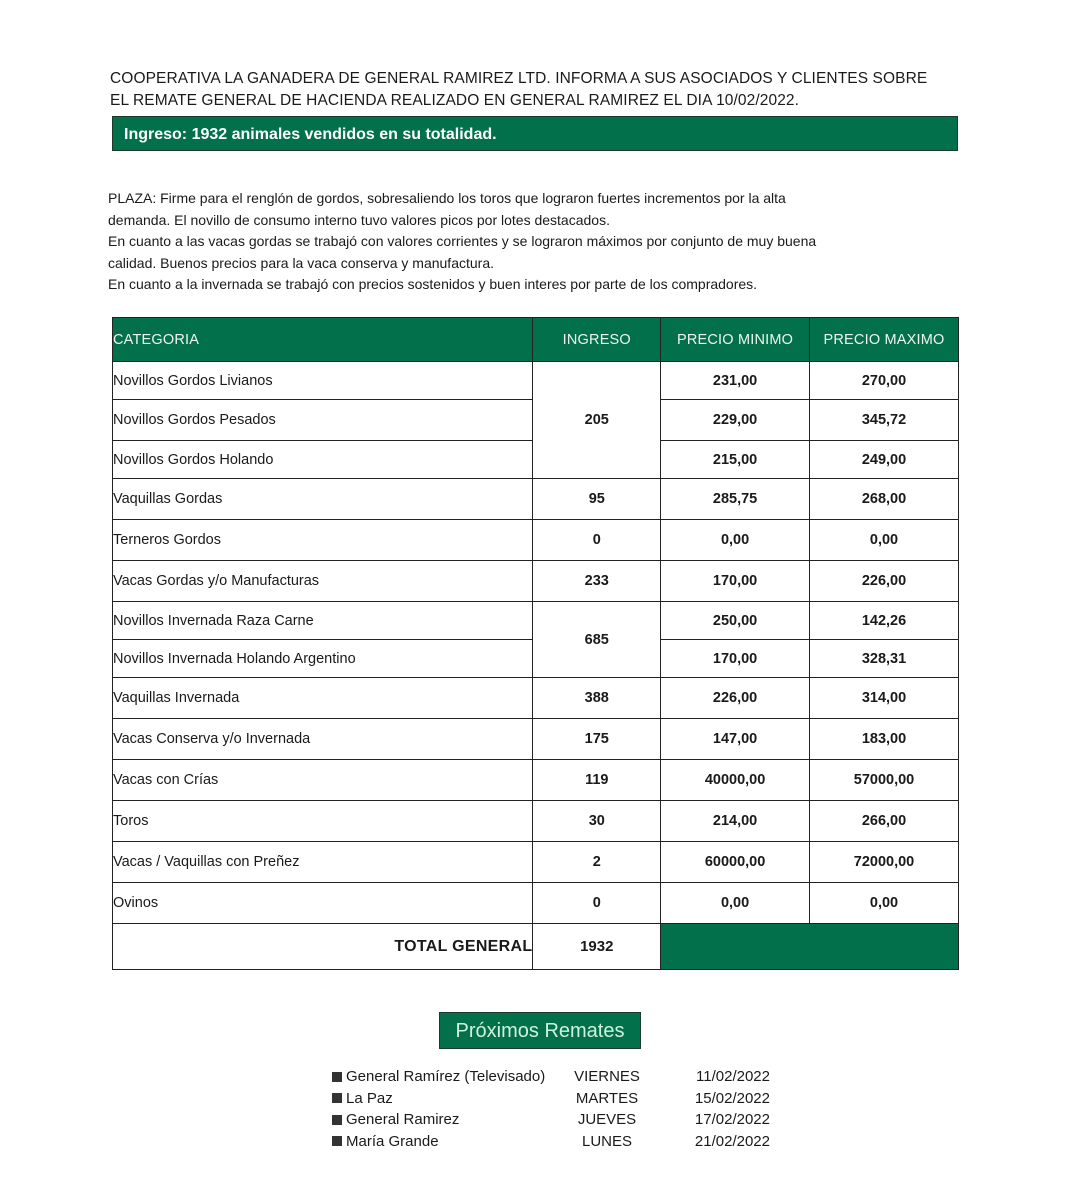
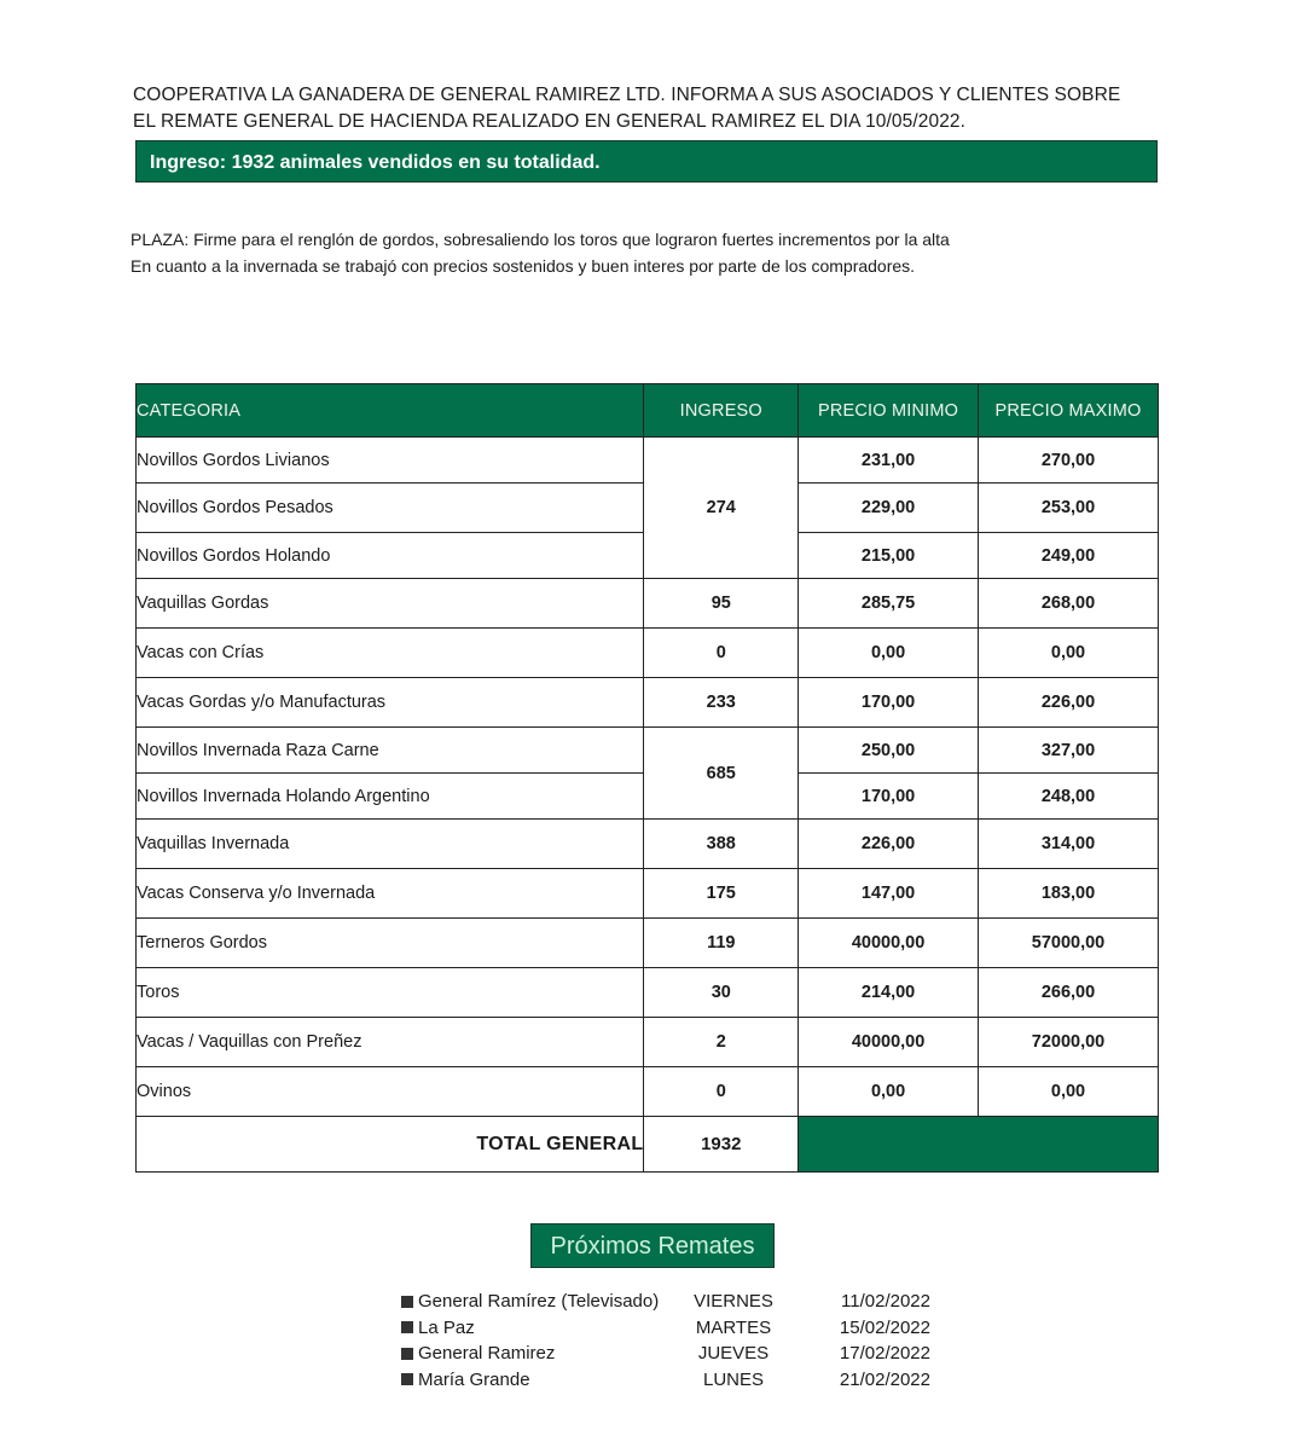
  COOPERATIVA LA GANADERA DE GENERAL RAMIREZ LTD. INFORMA A SUS ASOCIADOS Y CLIENTES SOBRE
- EL REMATE GENERAL DE HACIENDA REALIZADO EN GENERAL RAMIREZ EL DIA 10/02/2022.
+ EL REMATE GENERAL DE HACIENDA REALIZADO EN GENERAL RAMIREZ EL DIA 10/05/2022.
  Ingreso: 1932 animales vendidos en su totalidad.
  PLAZA: Firme para el renglón de gordos, sobresaliendo los toros que lograron fuertes incrementos por la alta
- demanda. El novillo de consumo interno tuvo valores picos por lotes destacados.
- En cuanto a las vacas gordas se trabajó con valores corrientes y se lograron máximos por conjunto de muy buena
- calidad. Buenos precios para la vaca conserva y manufactura.
  En cuanto a la invernada se trabajó con precios sostenidos y buen interes por parte de los compradores.
  CATEGORIA	INGRESO	PRECIO MINIMO	PRECIO MAXIMO
- Novillos Gordos Livianos	205	231,00	270,00
+ Novillos Gordos Livianos	274	231,00	270,00
- Novillos Gordos Pesados	229,00	345,72
+ Novillos Gordos Pesados	229,00	253,00
  Novillos Gordos Holando	215,00	249,00
  Vaquillas Gordas	95	285,75	268,00
- Terneros Gordos	0	0,00	0,00
+ Vacas con Crías	0	0,00	0,00
  Vacas Gordas y/o Manufacturas	233	170,00	226,00
- Novillos Invernada Raza Carne	685	250,00	142,26
+ Novillos Invernada Raza Carne	685	250,00	327,00
- Novillos Invernada Holando Argentino	170,00	328,31
+ Novillos Invernada Holando Argentino	170,00	248,00
  Vaquillas Invernada	388	226,00	314,00
  Vacas Conserva y/o Invernada	175	147,00	183,00
- Vacas con Crías	119	40000,00	57000,00
+ Terneros Gordos	119	40000,00	57000,00
  Toros	30	214,00	266,00
- Vacas / Vaquillas con Preñez	2	60000,00	72000,00
+ Vacas / Vaquillas con Preñez	2	40000,00	72000,00
  Ovinos	0	0,00	0,00
  TOTAL GENERAL	1932
  Próximos Remates
  General Ramírez (Televisado)
  VIERNES
  11/02/2022
  La Paz
  MARTES
  15/02/2022
  General Ramirez
  JUEVES
  17/02/2022
  María Grande
  LUNES
  21/02/2022
